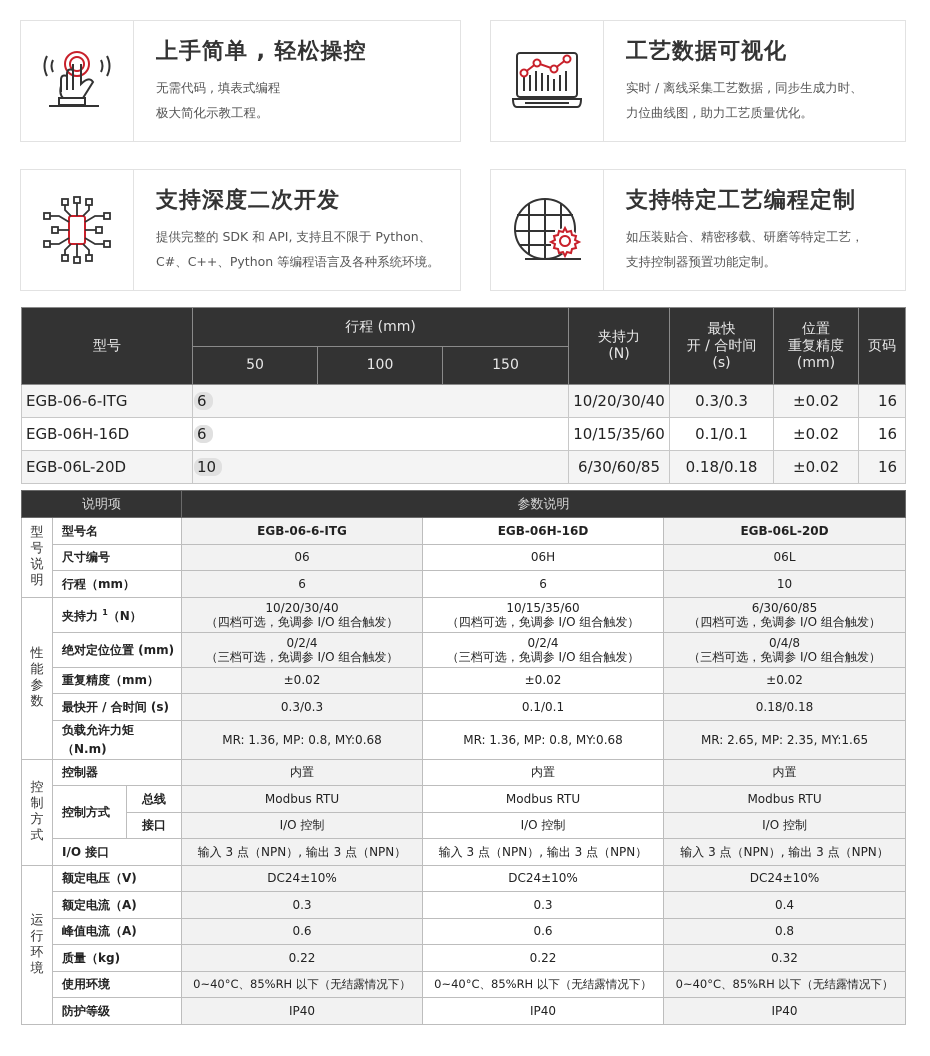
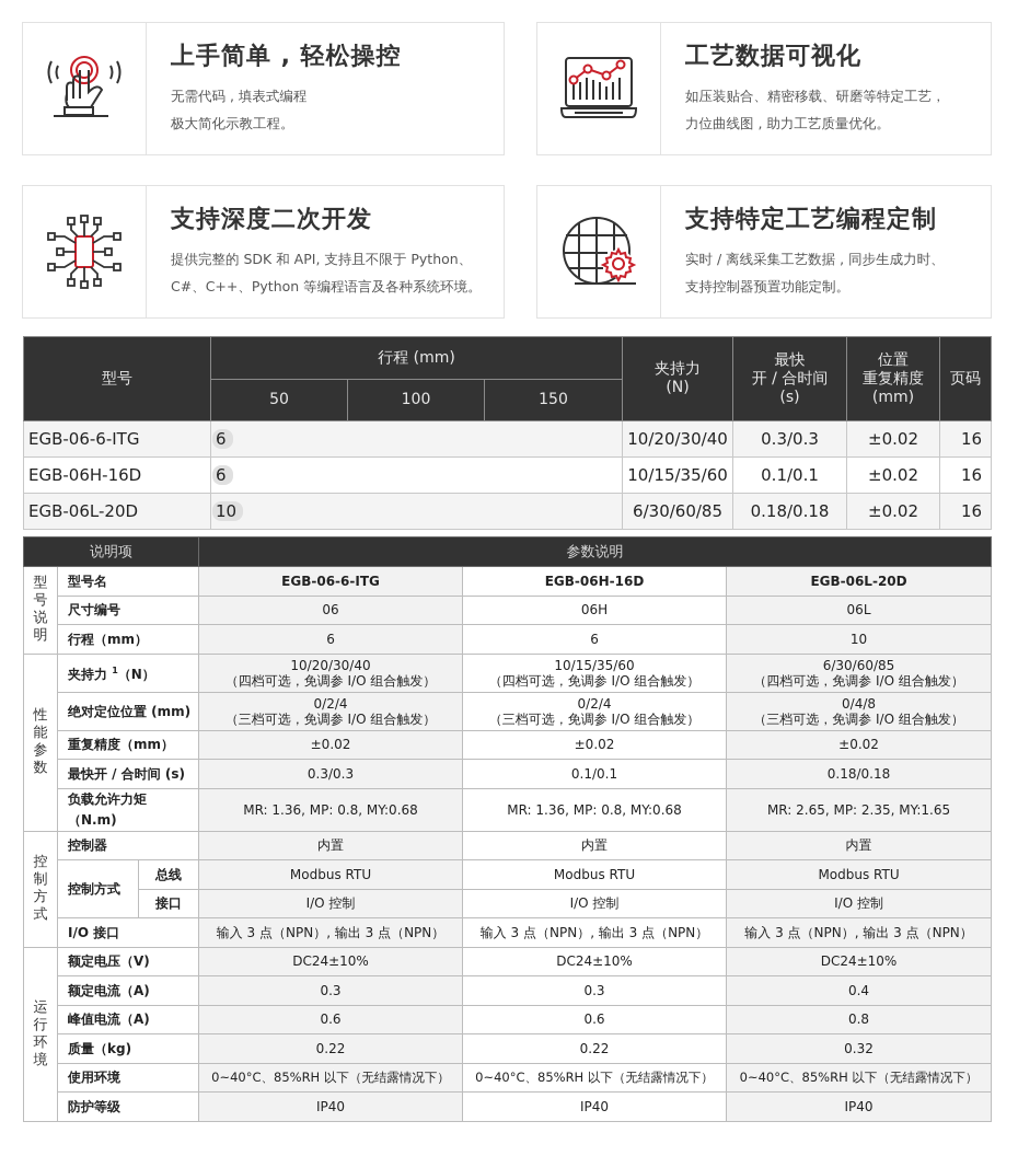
  上手简单 , 轻松操控
  无需代码 , 填表式编程
  极大简化示教工程。
  工艺数据可视化
- 实时 / 离线采集工艺数据 , 同步生成力时、
+ 如压装贴合、精密移载、研磨等特定工艺，
  力位曲线图 , 助力工艺质量优化。
  支持深度二次开发
  提供完整的 SDK 和 API, 支持且不限于 Python、
  C#、C++、Python 等编程语言及各种系统环境。
  支持特定工艺编程定制
- 如压装贴合、精密移载、研磨等特定工艺，
+ 实时 / 离线采集工艺数据 , 同步生成力时、
  支持控制器预置功能定制。
  型号	行程 (mm)	夹持力 (N)	最快 开 / 合时间 (s)	位置 重复精度 (mm)	页码
  50	100	150
  EGB-06-6-ITG	6	10/20/30/40	0.3/0.3	±0.02	16
  EGB-06H-16D	6	10/15/35/60	0.1/0.1	±0.02	16
  EGB-06L-20D	10	6/30/60/85	0.18/0.18	±0.02	16
  说明项	参数说明
  型号说明	型号名	EGB-06-6-ITG	EGB-06H-16D	EGB-06L-20D
  尺寸编号	06	06H	06L
  行程（mm）	6	6	10
  性能参数	夹持力 1（N）	10/20/30/40（四档可选，免调参 I/O 组合触发）	10/15/35/60（四档可选，免调参 I/O 组合触发）	6/30/60/85（四档可选，免调参 I/O 组合触发）
  绝对定位位置 (mm)	0/2/4（三档可选，免调参 I/O 组合触发）	0/2/4（三档可选，免调参 I/O 组合触发）	0/4/8（三档可选，免调参 I/O 组合触发）
  重复精度（mm）	±0.02	±0.02	±0.02
  最快开 / 合时间 (s)	0.3/0.3	0.1/0.1	0.18/0.18
  负载允许力矩（N.m)	MR: 1.36, MP: 0.8, MY:0.68	MR: 1.36, MP: 0.8, MY:0.68	MR: 2.65, MP: 2.35, MY:1.65
  控制方式	控制器	内置	内置	内置
  控制方式	总线	Modbus RTU	Modbus RTU	Modbus RTU
  接口	I/O 控制	I/O 控制	I/O 控制
  I/O 接口	输入 3 点（NPN）, 输出 3 点（NPN）	输入 3 点（NPN）, 输出 3 点（NPN）	输入 3 点（NPN）, 输出 3 点（NPN）
  运行环境	额定电压（V)	DC24±10%	DC24±10%	DC24±10%
  额定电流（A)	0.3	0.3	0.4
  峰值电流（A)	0.6	0.6	0.8
  质量（kg)	0.22	0.22	0.32
  使用环境	0~40°C、85%RH 以下（无结露情况下）	0~40°C、85%RH 以下（无结露情况下）	0~40°C、85%RH 以下（无结露情况下）
  防护等级	IP40	IP40	IP40
